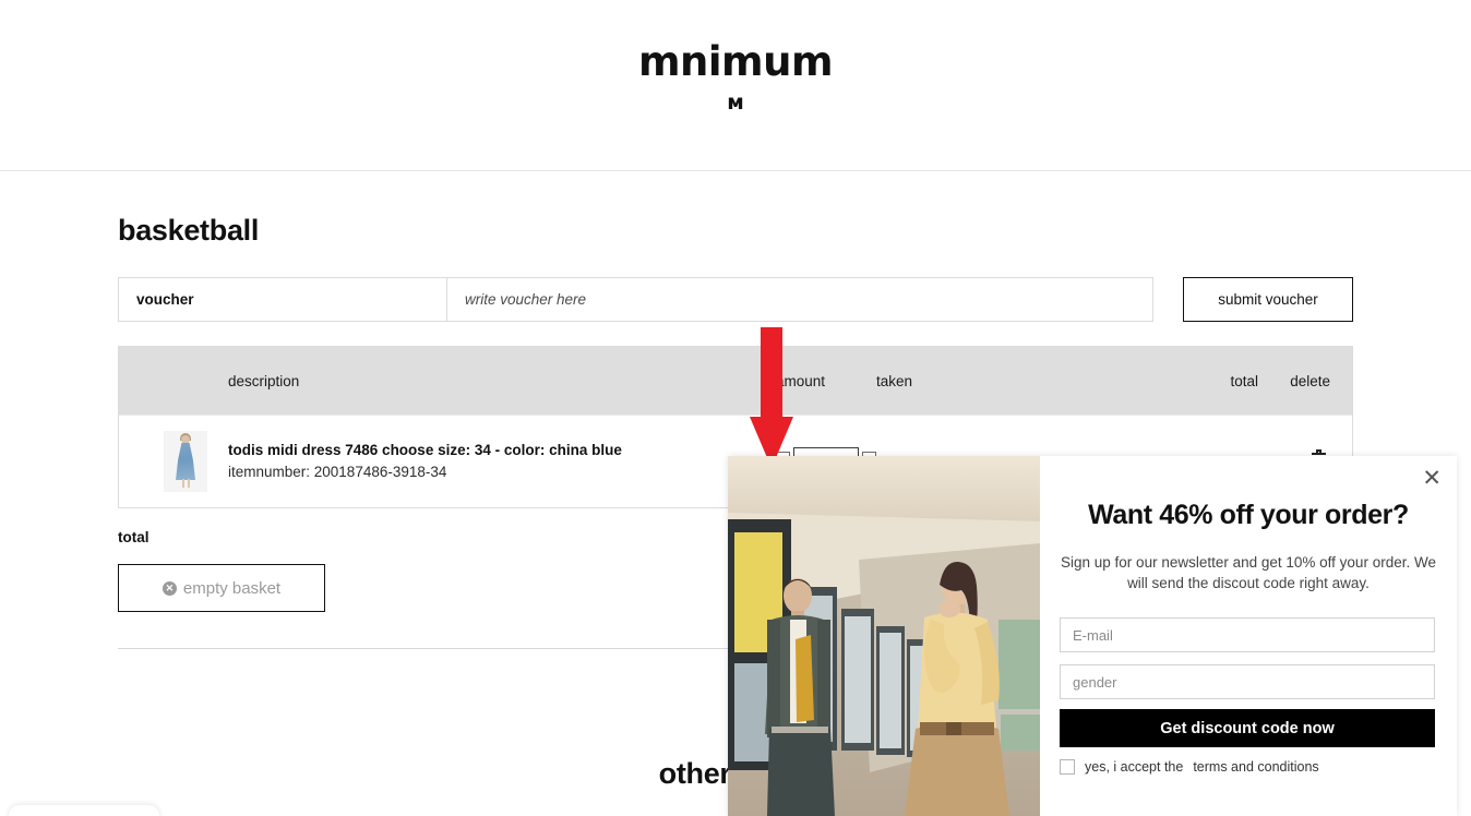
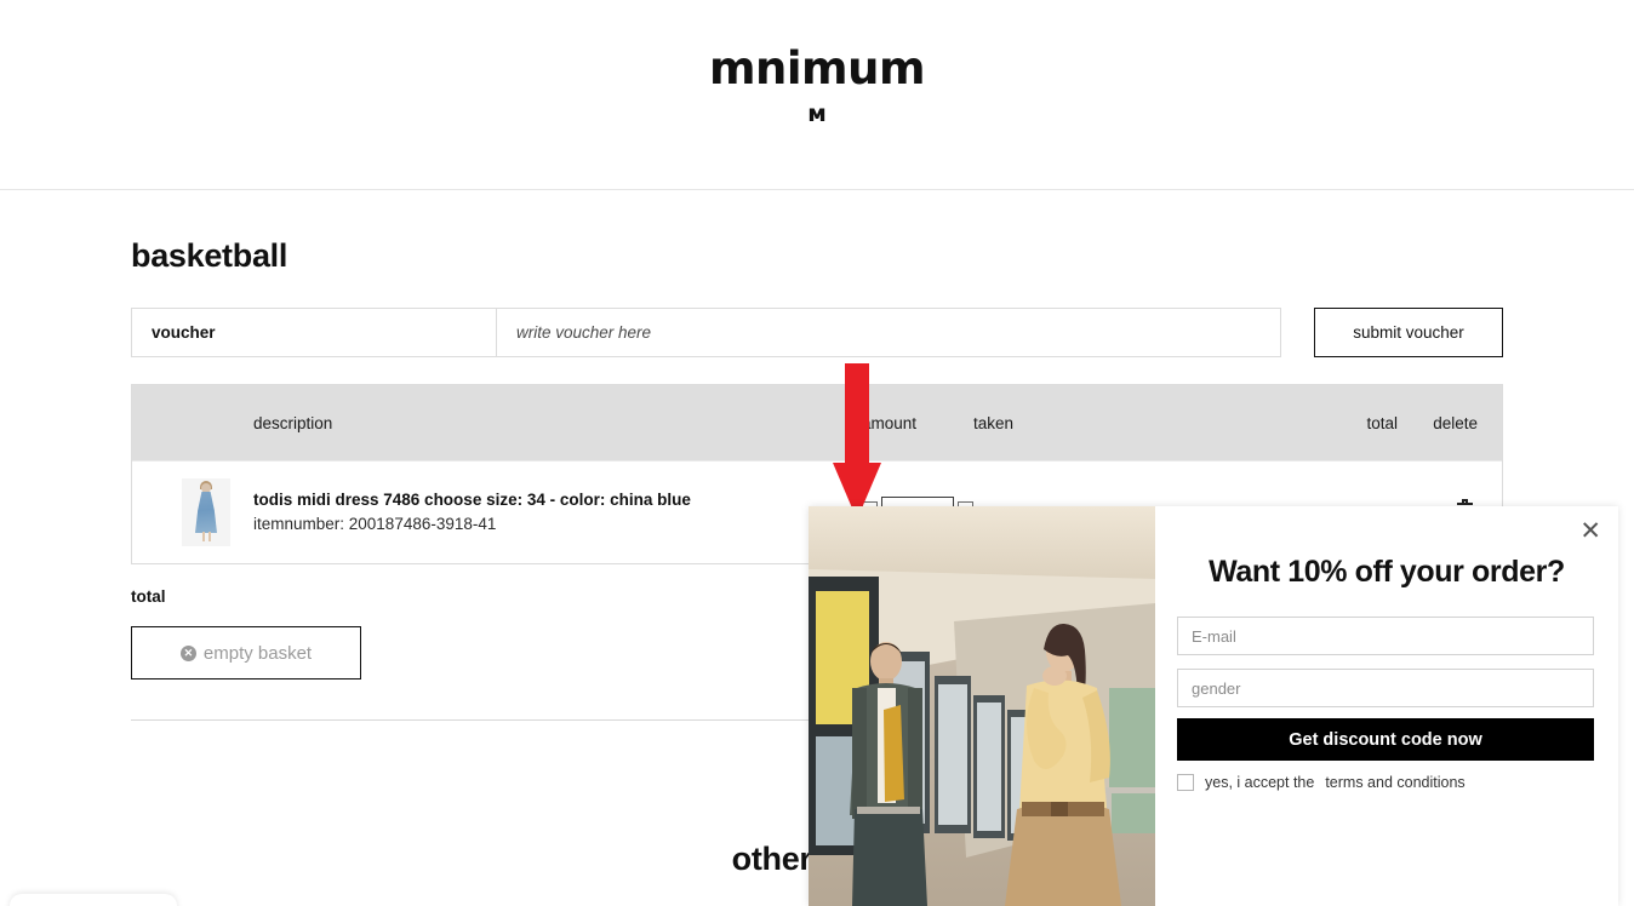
  mnimum
  ᴍ
  basketball
  voucher
  write voucher here
  submit voucher
  description
  mount
  taken
  total
  delete
  todis midi dress 7486 choose size: 34 - color: china blue
- itemnumber: 200187486-3918-34
+ itemnumber: 200187486-3918-41
  total
  ✕
  empty basket
  ✕
- Want 46% off your order?
+ Want 10% off your order?
- Sign up for our newsletter and get 10% off your order. We will send the discout code right away.
  E-mail gender Get discount code now
  yes, i accept the
  terms and conditions
